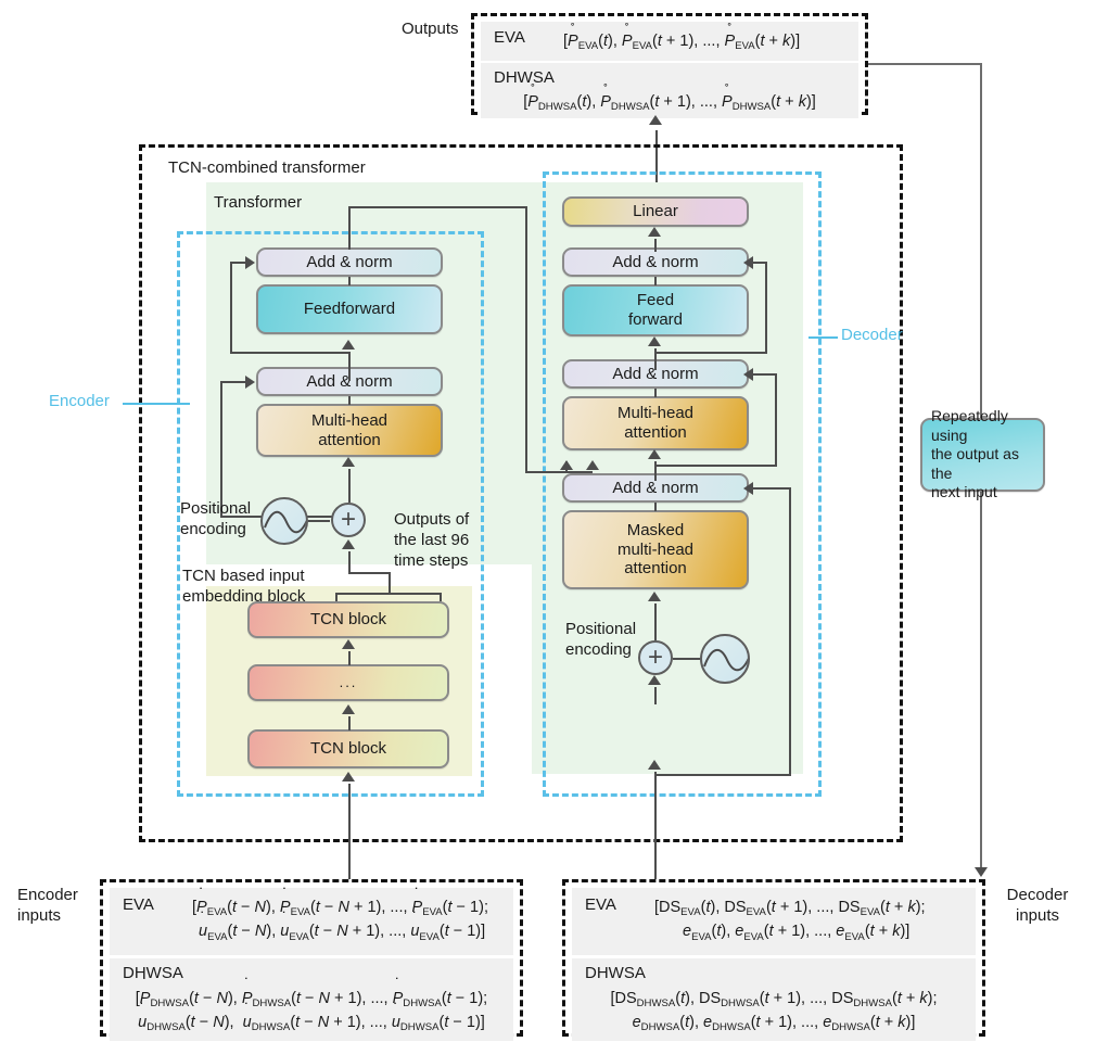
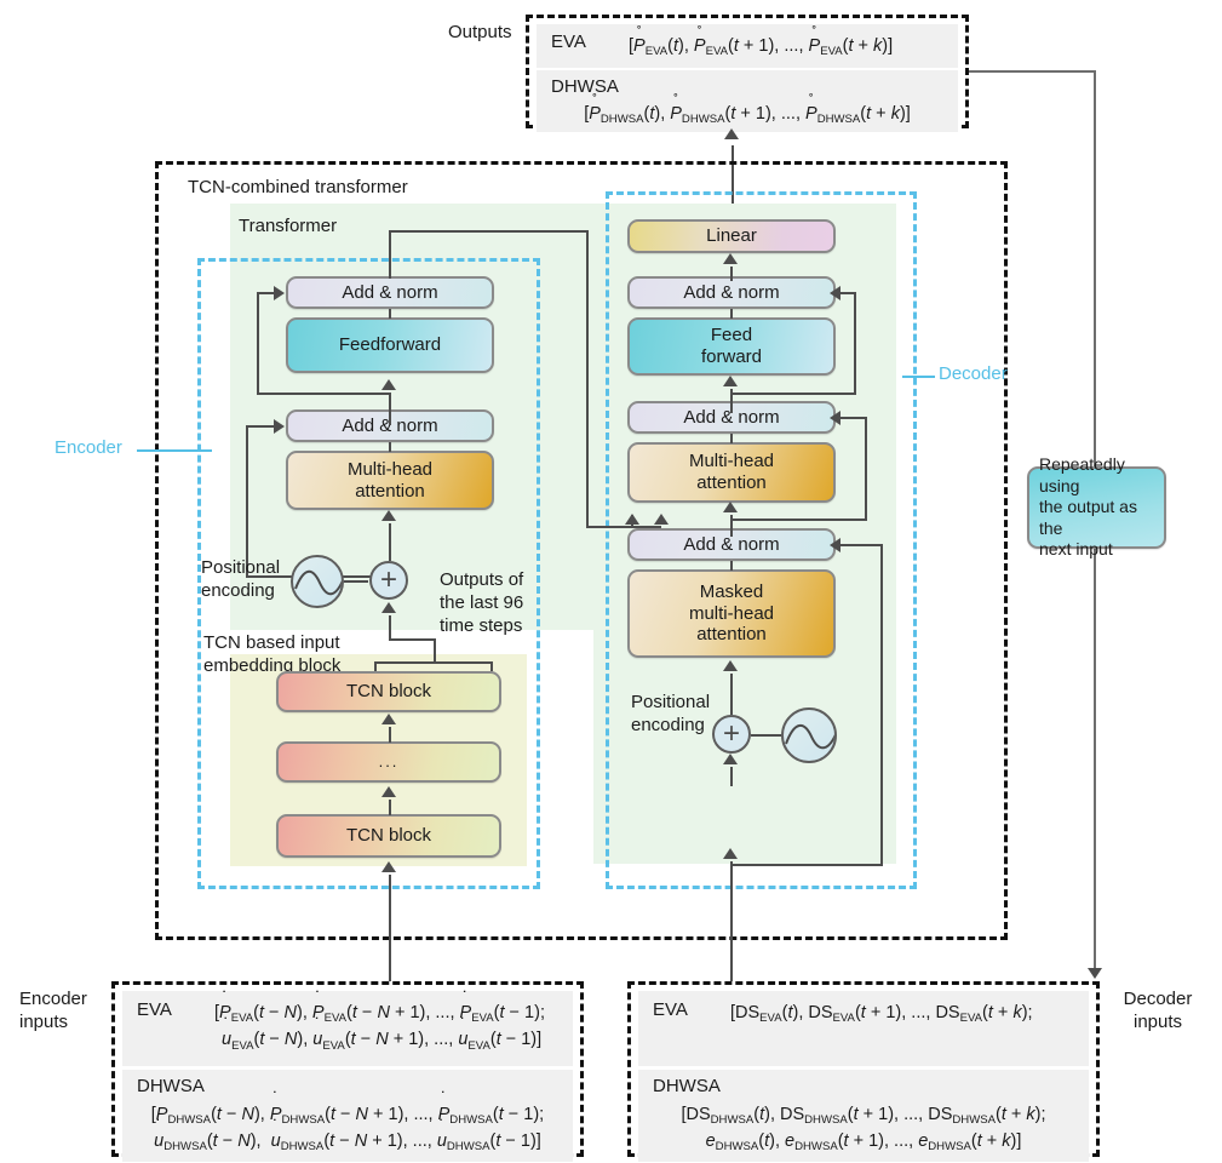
  Outputs
  EVA
  [PEVA(t), PEVA(t + 1), ..., PEVA(t + k)]
  DHWSA
  [PDHWSA(t), PDHWSA(t + 1), ..., PDHWSA(t + k)]
  Repeatedly using
  the output as the
  next input
  TCN-combined transformer
  Transformer
  TCN based input
  embedding block
  Encoder
  Decoder
  Add & norm
  Feedforward
  Add & norm
  Multi-head
  attention
  Positional
  encoding
  +
  Outputs of
  the last 96
  time steps
  TCN block
  ...
  TCN block
  Linear
  Add & norm
  Feed
  forward
  Add & norm
  Multi-head
  attention
  Add & norm
  Masked
  multi-head
  attention
  Positional
  encoding
  +
  Encoder
  inputs
  EVA
  [PEVA(t − N), PEVA(t − N + 1), ..., PEVA(t − 1);
  uEVA(t − N), uEVA(t − N + 1), ..., uEVA(t − 1)]
  DHWSA
  [PDHWSA(t − N), PDHWSA(t − N + 1), ..., PDHWSA(t − 1);
  uDHWSA(t − N), uDHWSA(t − N + 1), ..., uDHWSA(t − 1)]
  Decoder
  inputs
  EVA
  [DSEVA(t), DSEVA(t + 1), ..., DSEVA(t + k);
- eEVA(t), eEVA(t + 1), ..., eEVA(t + k)]
  DHWSA
  [DSDHWSA(t), DSDHWSA(t + 1), ..., DSDHWSA(t + k);
  eDHWSA(t), eDHWSA(t + 1), ..., eDHWSA(t + k)]
